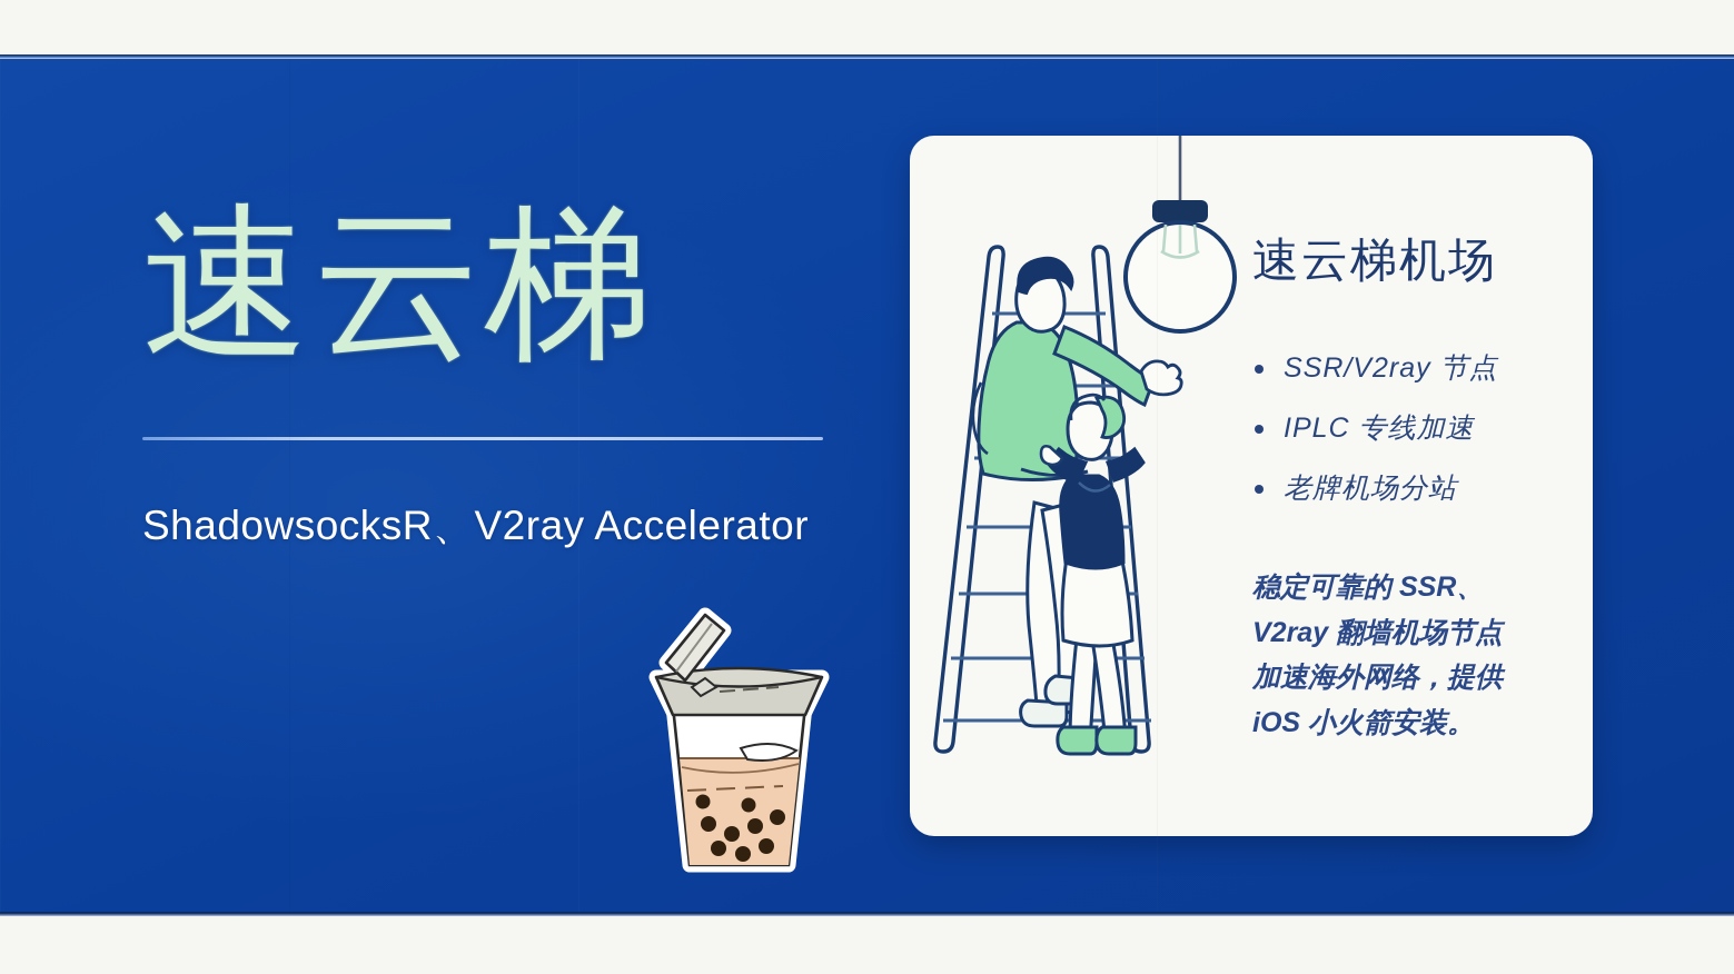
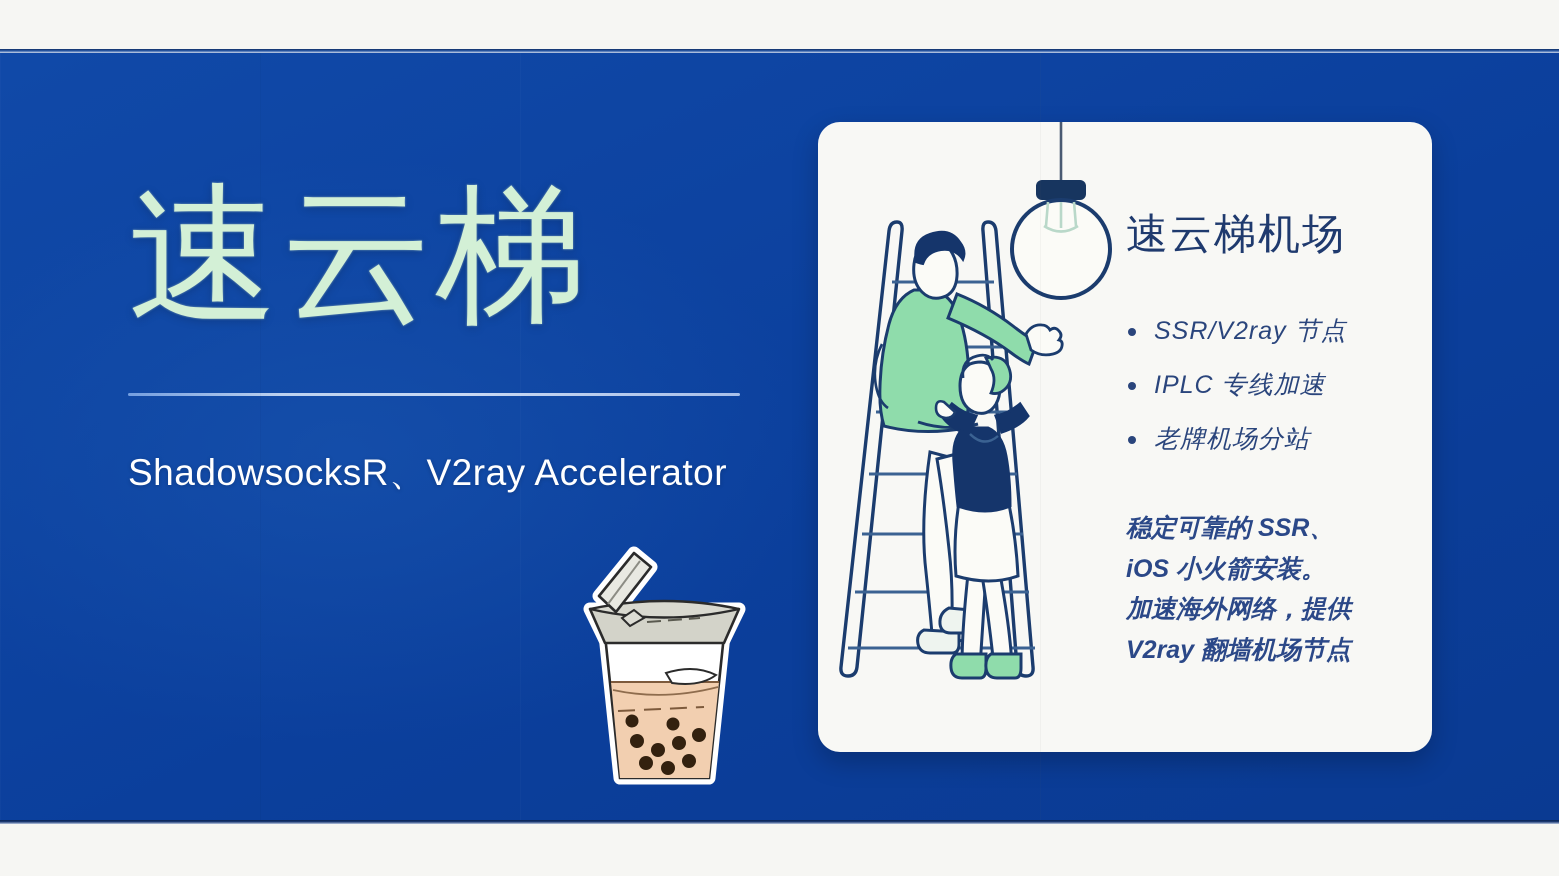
  速云梯
  ShadowsocksR、V2ray Accelerator
  速云梯机场
  SSR/V2ray 节点
  IPLC 专线加速
  老牌机场分站
  稳定可靠的 SSR、
- V2ray 翻墙机场节点
+ iOS 小火箭安装。
  加速海外网络，提供
- iOS 小火箭安装。
+ V2ray 翻墙机场节点
